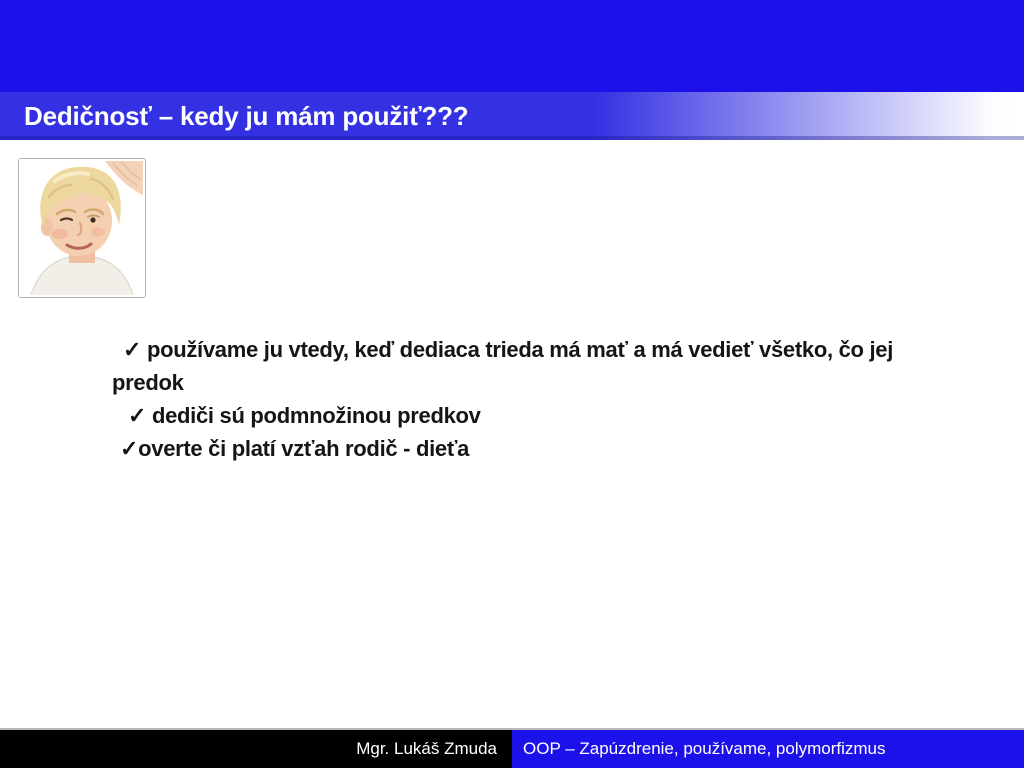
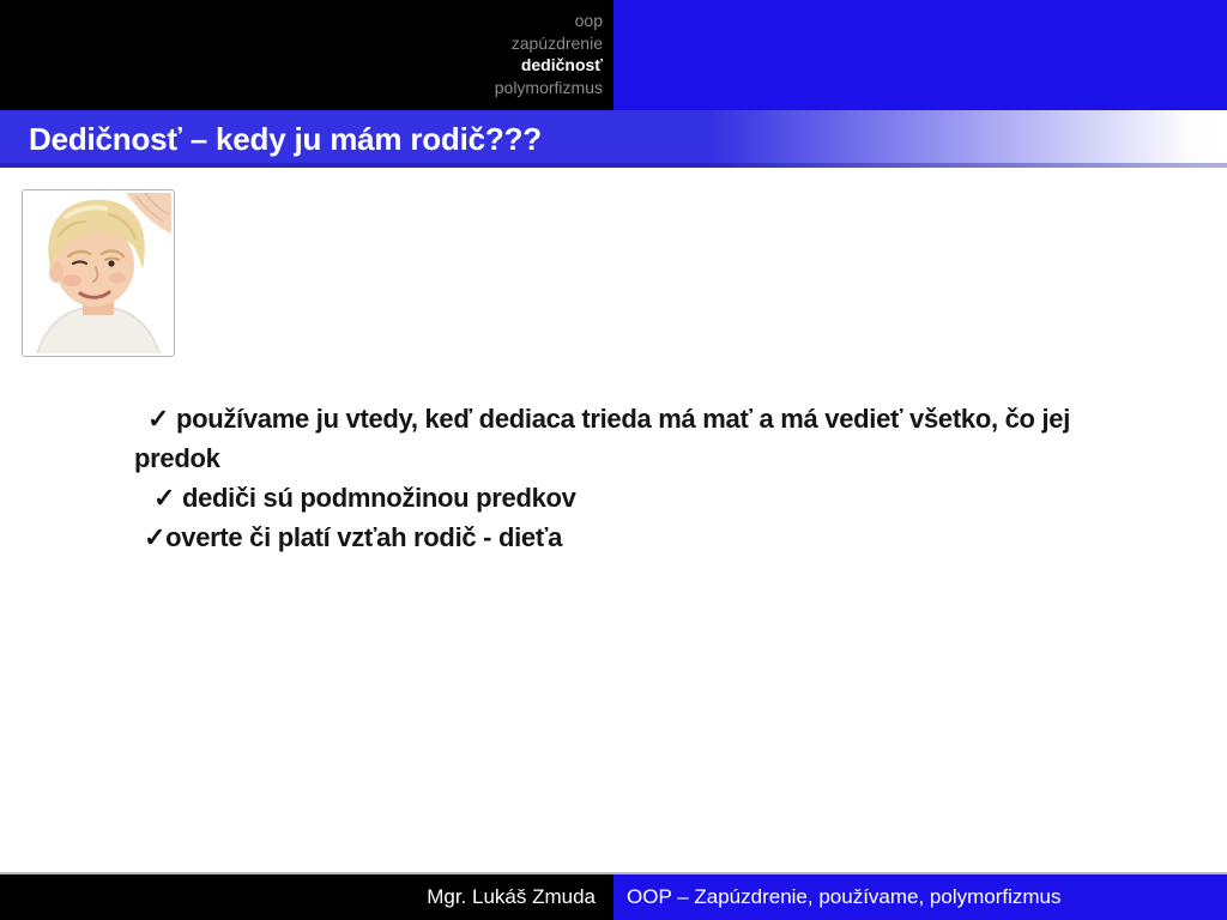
+ oop
+ zapúzdrenie
+ dedičnosť
+ polymorfizmus
- Dedičnosť – kedy ju mám použiť???
+ Dedičnosť – kedy ju mám rodič???
  ✓ používame ju vtedy, keď dediaca trieda má mať a má vedieť všetko, čo jej predok
  ✓ dediči sú podmnožinou predkov
  ✓overte či platí vzťah rodič - dieťa
  Mgr. Lukáš Zmuda
  OOP – Zapúzdrenie, používame, polymorfizmus
